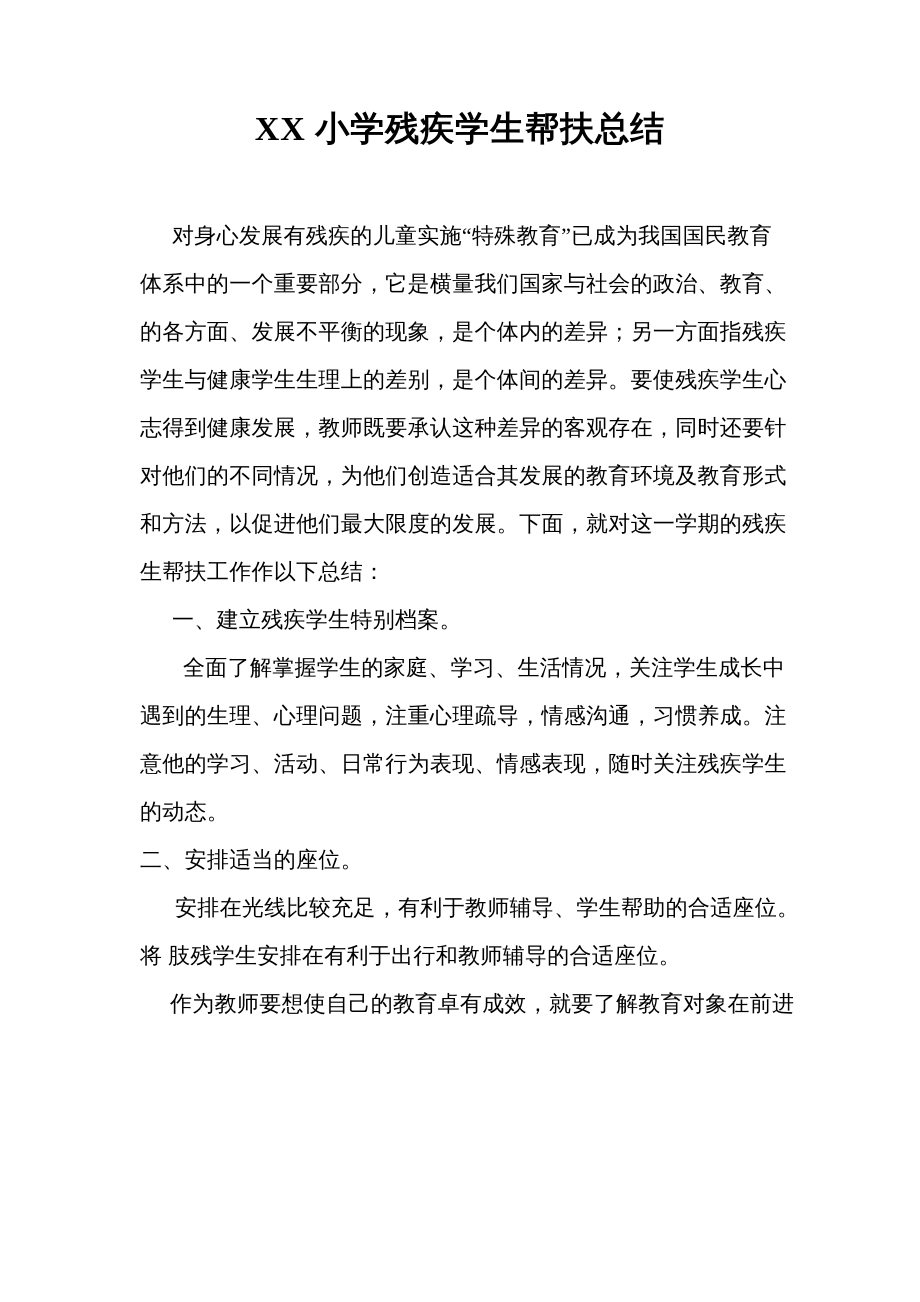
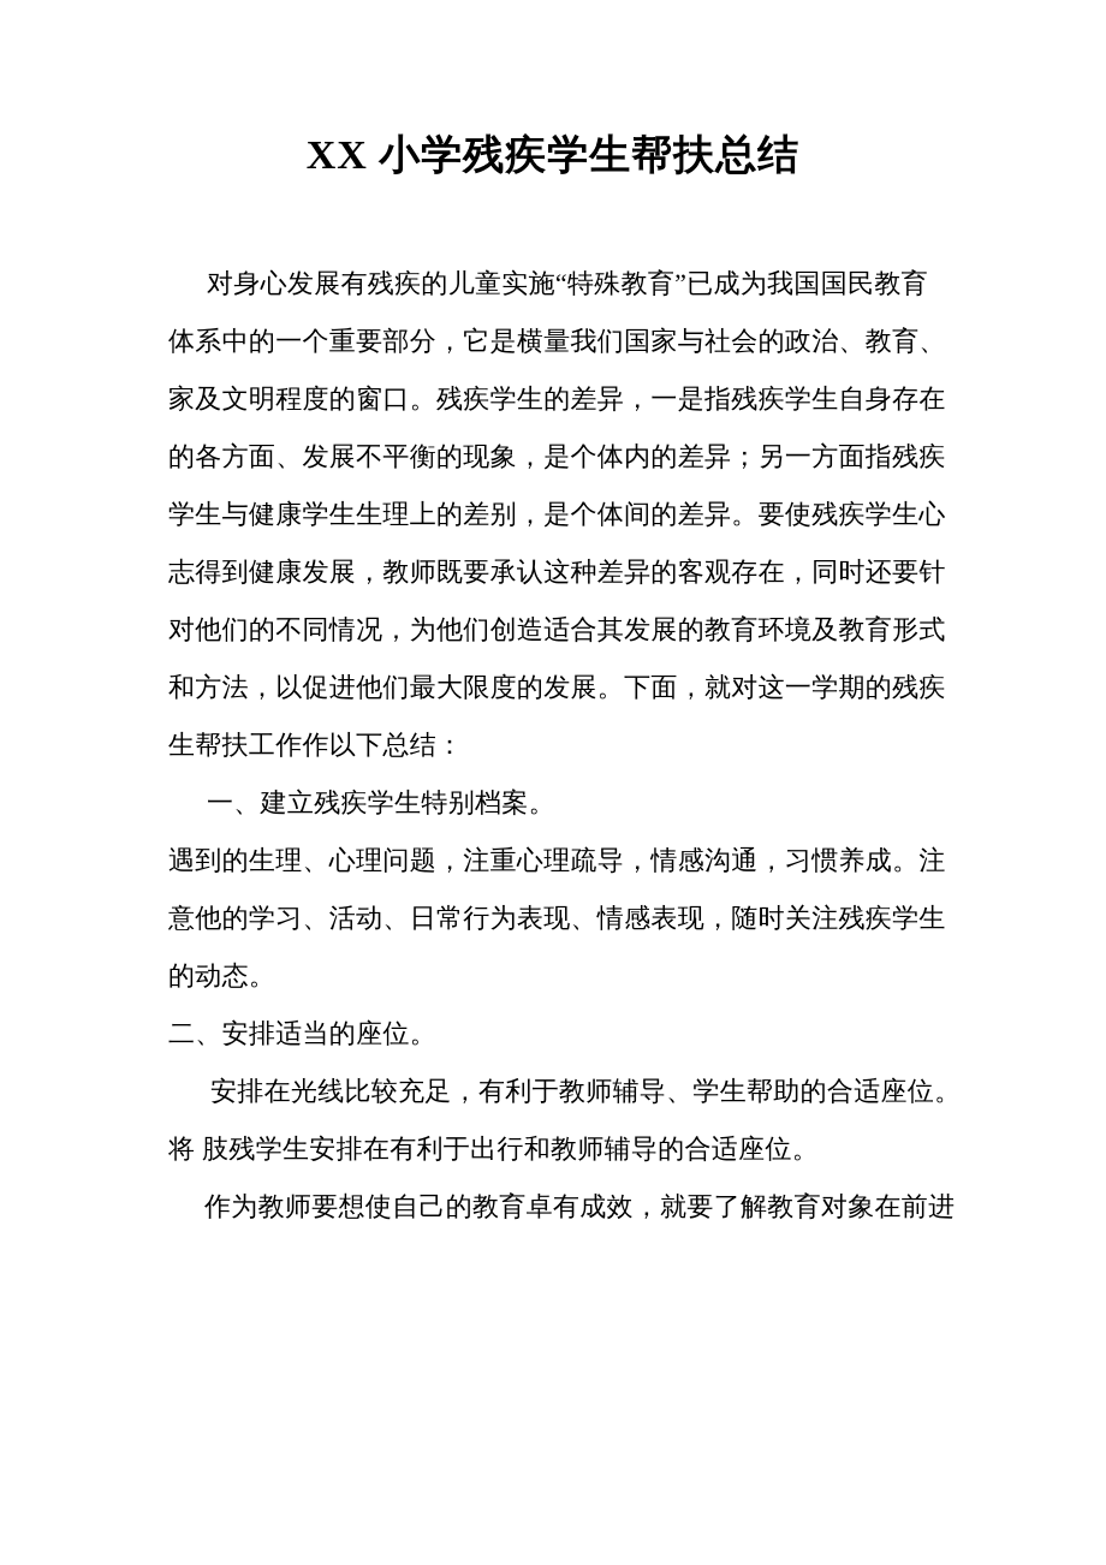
  XX 小学残疾学生帮扶总结
  对身心发展有残疾的儿童实施“特殊教育”已成为我国国民教育
  体系中的一个重要部分，它是横量我们国家与社会的政治、教育、
+ 家及文明程度的窗口。残疾学生的差异，一是指残疾学生自身存在
  的各方面、发展不平衡的现象，是个体内的差异；另一方面指残疾
  学生与健康学生生理上的差别，是个体间的差异。要使残疾学生心
  志得到健康发展，教师既要承认这种差异的客观存在，同时还要针
  对他们的不同情况，为他们创造适合其发展的教育环境及教育形式
  和方法，以促进他们最大限度的发展。下面，就对这一学期的残疾
  生帮扶工作作以下总结：
  一、建立残疾学生特别档案。
- 全面了解掌握学生的家庭、学习、生活情况，关注学生成长中
  遇到的生理、心理问题，注重心理疏导，情感沟通，习惯养成。注
  意他的学习、活动、日常行为表现、情感表现，随时关注残疾学生
  的动态。
  二、安排适当的座位。
  安排在光线比较充足，有利于教师辅导、学生帮助的合适座位。
  将 肢残学生安排在有利于出行和教师辅导的合适座位。
  作为教师要想使自己的教育卓有成效，就要了解教育对象在前进
